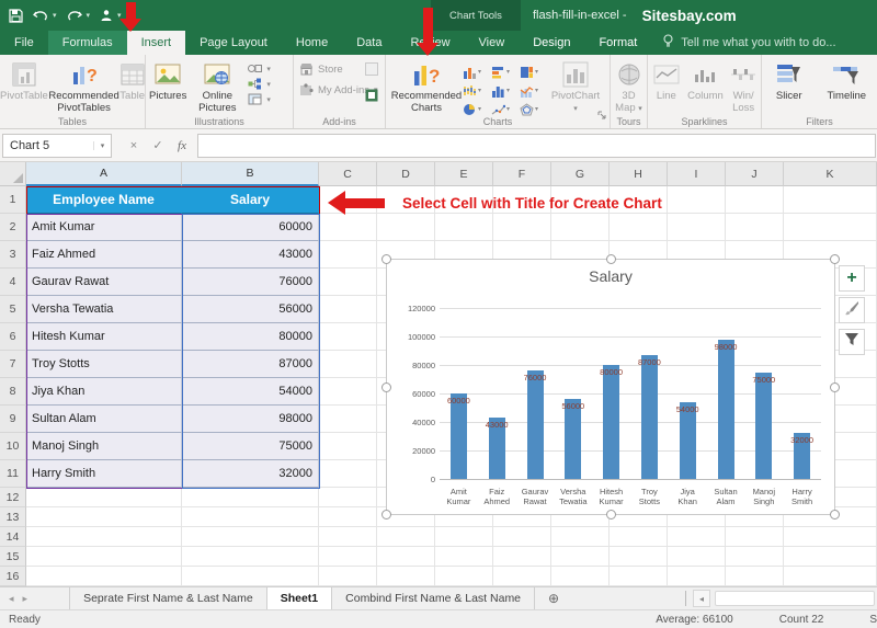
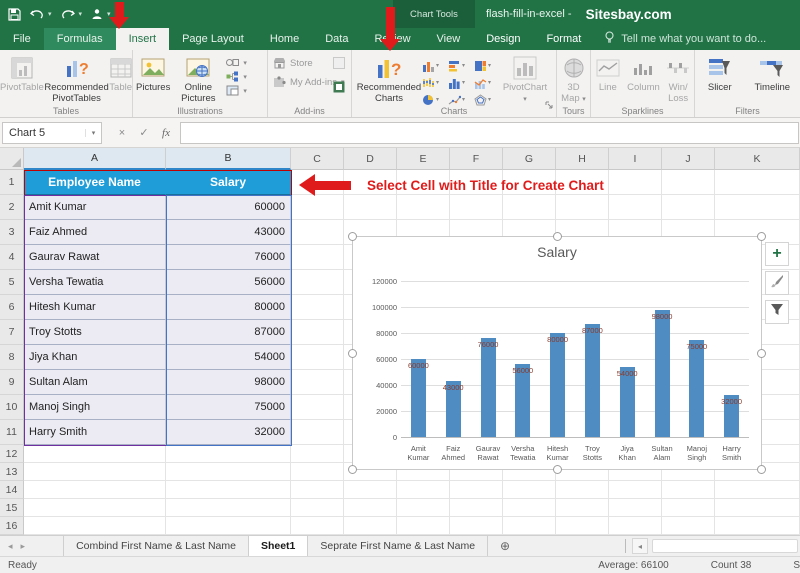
  Chart Tools
  flash-fill-in-excel -
  Sitesbay.com
  File
  Formulas
  Insert
  Page Layout
  Home
  Data
  Review
  View
  Design
  Format
- Tell me what you with to do...
+ Tell me what you want to do...
  PivotTable
  ?
  Recommended PivotTables
  Table
  Tables
  Pictures
  Online Pictures
  Illustrations
  Store
  My Add-in
  Add-ins
  ?
  Recommended Charts
  PivotChart
  Charts
  3D Map
  Tours
  Line
  Column
  Win/ Loss
  Sparklines
  Slicer
  Timeline
  Filters
  Chart 5
  ×
  ✓
  fx
  A
  B
  C
  D
  E
  F
  G
  H
  I
  J
  K
  1
  Employee Name
  Salary
  2
  Amit Kumar
  60000
  3
  Faiz Ahmed
  43000
  4
  Gaurav Rawat
  76000
  5
  Versha Tewatia
  56000
  6
  Hitesh Kumar
  80000
  7
  Troy Stotts
  87000
  8
  Jiya Khan
  54000
  9
  Sultan Alam
  98000
  10
  Manoj Singh
  75000
  11
  Harry Smith
  32000
  12
  13
  14
  15
  16
  Select Cell with Title for Create Chart
  Salary
  0
  20000
  40000
  60000
  80000
  100000
  120000
  60000
  Amit
  Kumar
  43000
  Faiz
  Ahmed
  76000
  Gaurav
  Rawat
  56000
  Versha
  Tewatia
  80000
  Hitesh
  Kumar
  87000
  Troy
  Stotts
  54000
  Jiya
  Khan
  98000
  Sultan
  Alam
  75000
  Manoj
  Singh
  32000
  Harry
  Smith
  +
  ◂
  ▸
- Seprate First Name & Last Name
+ Combind First Name & Last Name
  Sheet1
- Combind First Name & Last Name
+ Seprate First Name & Last Name
  ⊕
  ◂
  Ready
  Average: 66100
- Count 22
+ Count 38
  S
